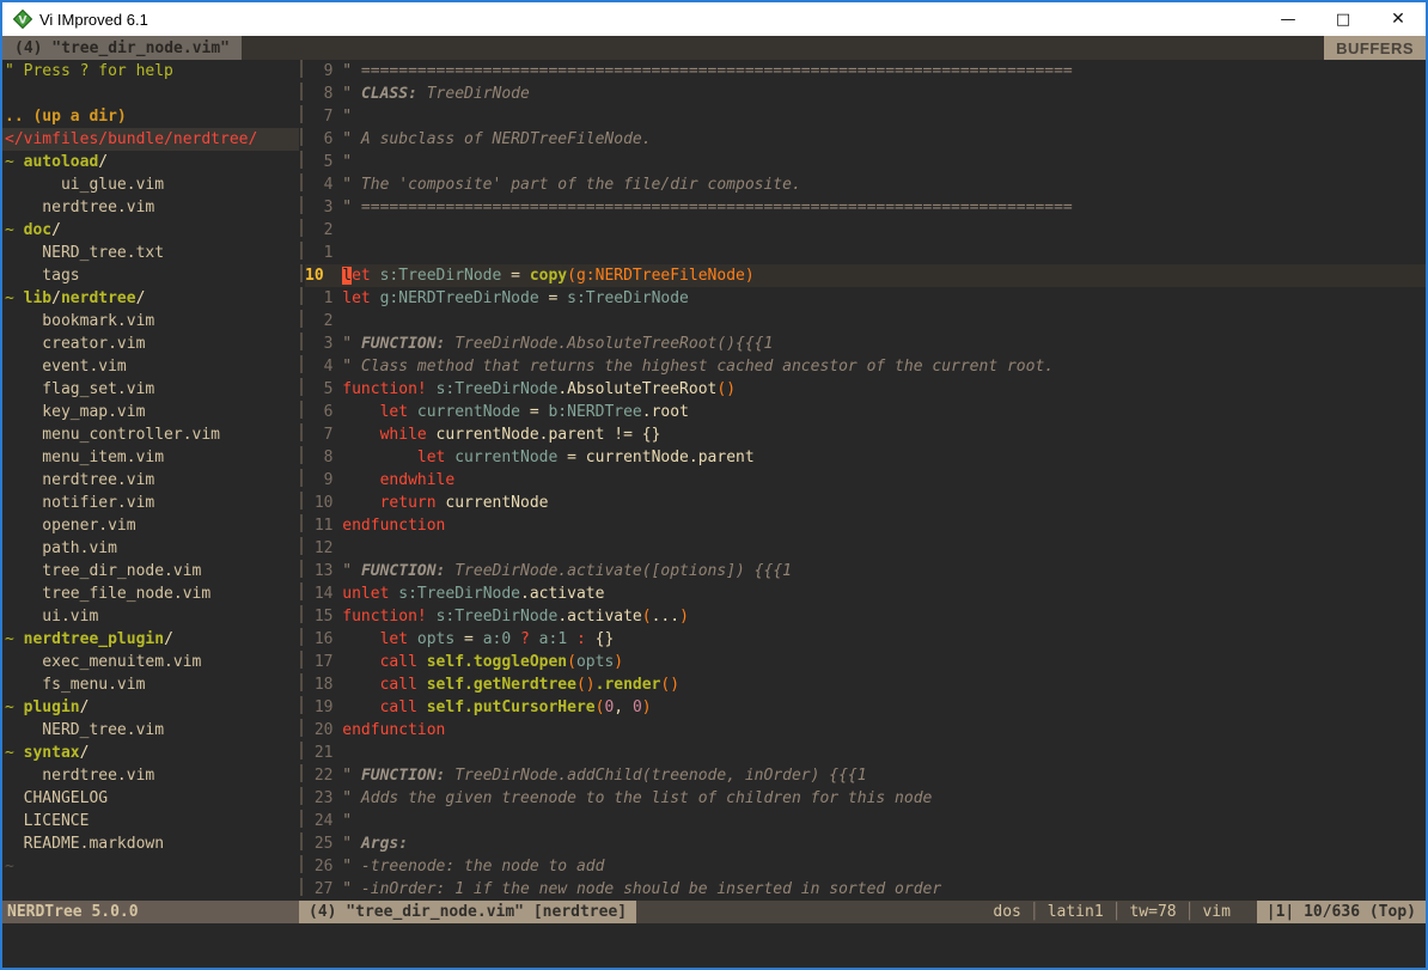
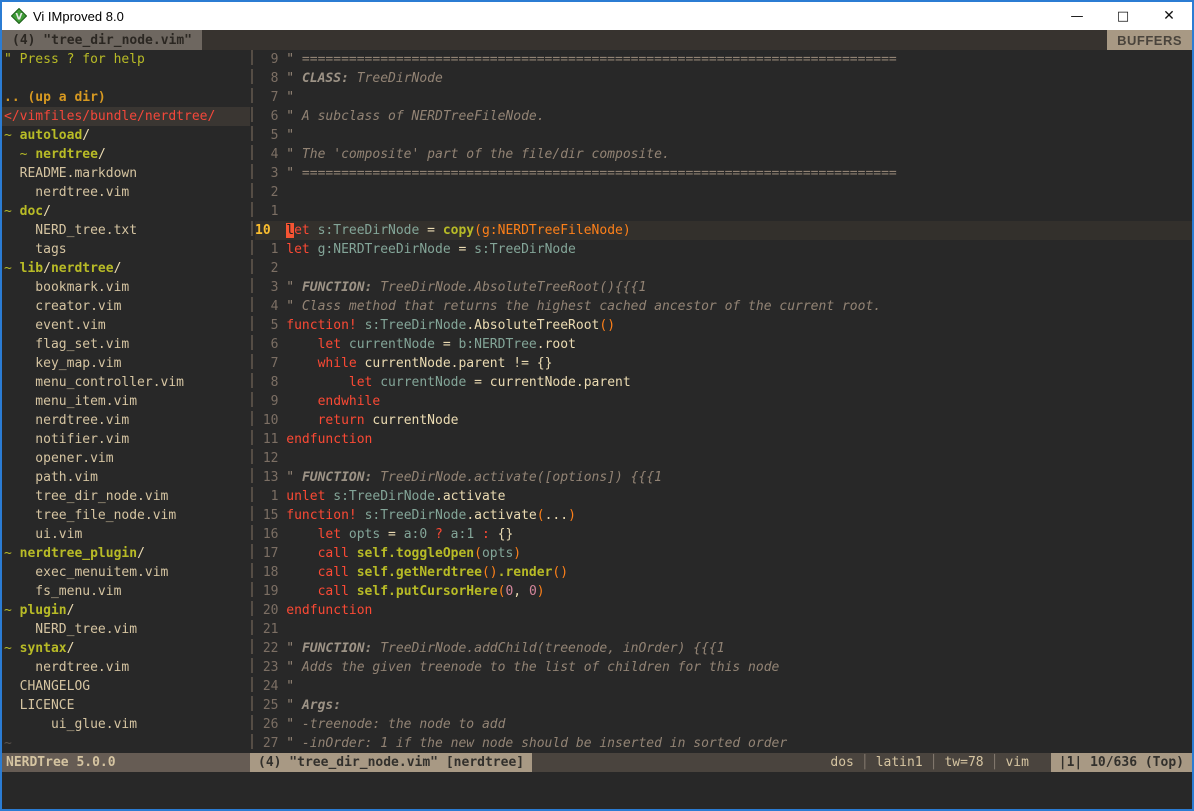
  V
- Vi IMproved 6.1
+ Vi IMproved 8.0
  —
  □
  ✕
  (4) "tree_dir_node.vim"
  BUFFERS
  " Press ? for help
  .. (up a dir)
  </vimfiles/bundle/nerdtree/
  ~ autoload/
+ ~ nerdtree/
- ui_glue.vim
+ README.markdown
  nerdtree.vim
  ~ doc/
  NERD_tree.txt
  tags
  ~ lib/nerdtree/
  bookmark.vim
  creator.vim
  event.vim
  flag_set.vim
  key_map.vim
  menu_controller.vim
  menu_item.vim
  nerdtree.vim
  notifier.vim
  opener.vim
  path.vim
  tree_dir_node.vim
  tree_file_node.vim
  ui.vim
  ~ nerdtree_plugin/
  exec_menuitem.vim
  fs_menu.vim
  ~ plugin/
  NERD_tree.vim
  ~ syntax/
  nerdtree.vim
  CHANGELOG
  LICENCE
- README.markdown
+ ui_glue.vim
  ~
  9 " ============================================================================
  8 " CLASS: TreeDirNode
  7 "
  6 " A subclass of NERDTreeFileNode.
  5 "
  4 " The 'composite' part of the file/dir composite.
  3 " ============================================================================
  2
  1
  10 let s:TreeDirNode = copy(g:NERDTreeFileNode)
  1 let g:NERDTreeDirNode = s:TreeDirNode
  2
  3 " FUNCTION: TreeDirNode.AbsoluteTreeRoot(){{{1
  4 " Class method that returns the highest cached ancestor of the current root.
  5 function! s:TreeDirNode.AbsoluteTreeRoot()
  6 let currentNode = b:NERDTree.root
  7 while currentNode.parent != {}
  8 let currentNode = currentNode.parent
  9 endwhile
  10 return currentNode
  11 endfunction
  12
  13 " FUNCTION: TreeDirNode.activate([options]) {{{1
- 14 unlet s:TreeDirNode.activate
+ 1 unlet s:TreeDirNode.activate
  15 function! s:TreeDirNode.activate(...)
  16 let opts = a:0 ? a:1 : {}
  17 call self.toggleOpen(opts)
  18 call self.getNerdtree().render()
  19 call self.putCursorHere(0, 0)
  20 endfunction
  21
  22 " FUNCTION: TreeDirNode.addChild(treenode, inOrder) {{{1
  23 " Adds the given treenode to the list of children for this node
  24 "
  25 " Args:
  26 " -treenode: the node to add
  27 " -inOrder: 1 if the new node should be inserted in sorted order
  NERDTree 5.0.0
  (4) "tree_dir_node.vim" [nerdtree]
  dos
  │
  latin1
  │
  tw=78
  │
  vim
  |1| 10/636 (Top)
